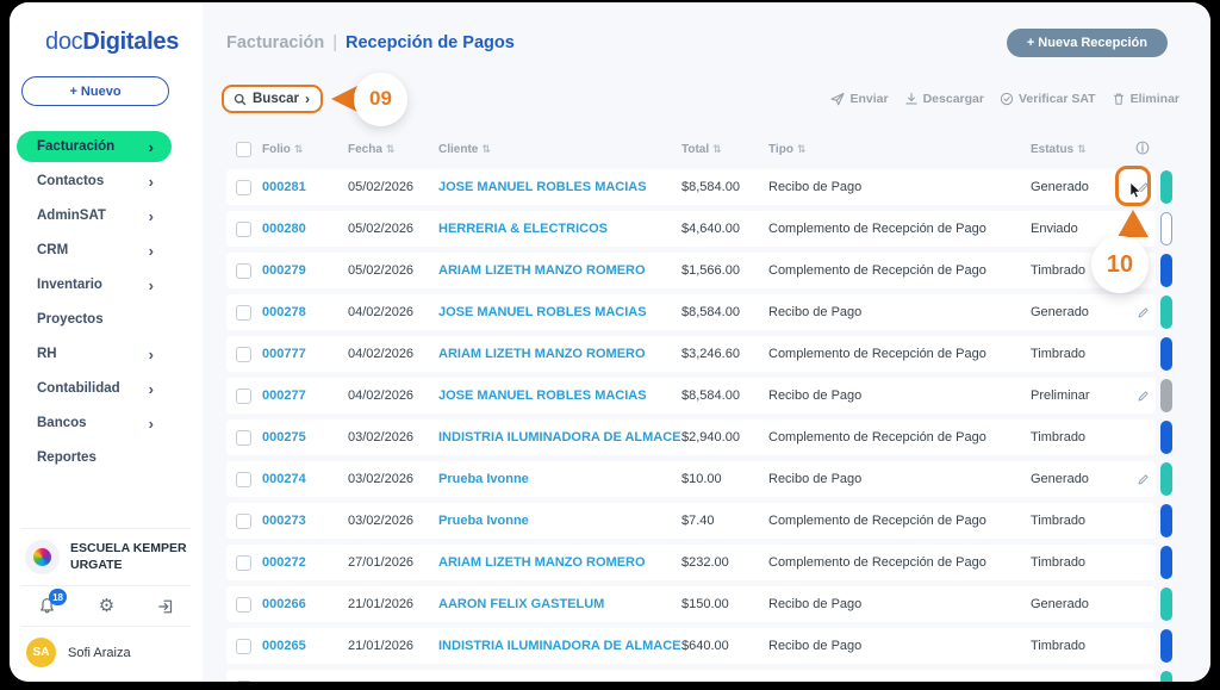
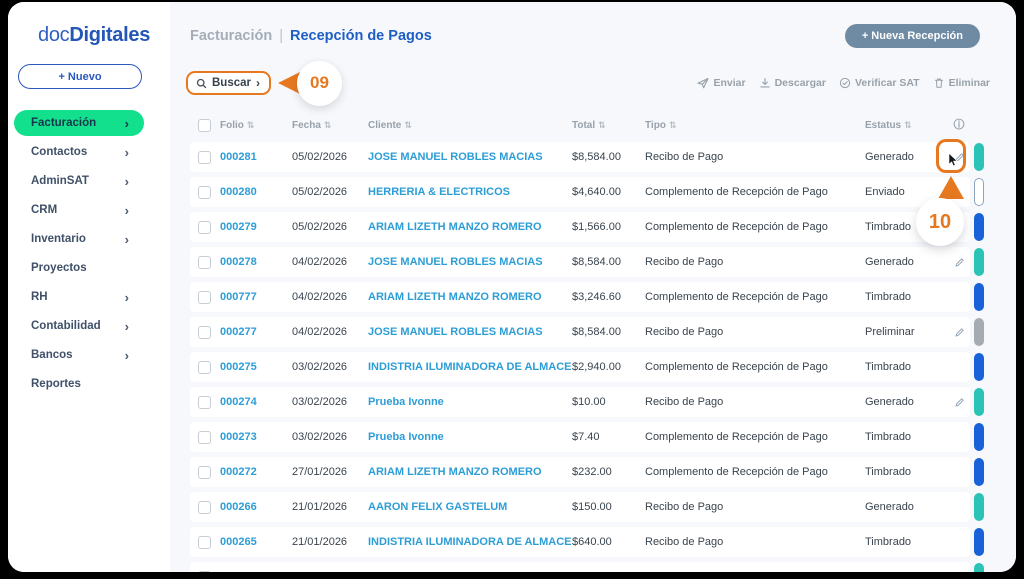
  docDigitales
  + Nuevo
  Facturación
  ›
  Contactos
  ›
  AdminSAT
  ›
  CRM
  ›
  Inventario
  ›
  Proyectos
  RH
  ›
  Contabilidad
  ›
  Bancos
  ›
  Reportes
- ESCUELA KEMPER URGATE
- 18
- ⚙
- SA
- Sofi Araiza
  Facturación | Recepción de Pagos
  + Nueva Recepción
  Buscar
  ›
  09
  Enviar
  Descargar
  Verificar SAT
  Eliminar
  Folio
  ⇅
  Fecha
  ⇅
  Cliente
  ⇅
  Total
  ⇅
  Tipo
  ⇅
  Estatus
  ⇅
  ⓘ
  000281
  05/02/2026
  JOSE MANUEL ROBLES MACIAS
  $8,584.00
  Recibo de Pago
  Generado
  000280
  05/02/2026
  HERRERIA & ELECTRICOS
  $4,640.00
  Complemento de Recepción de Pago
  Enviado
  000279
  05/02/2026
  ARIAM LIZETH MANZO ROMERO
  $1,566.00
  Complemento de Recepción de Pago
  Timbrado
  000278
  04/02/2026
  JOSE MANUEL ROBLES MACIAS
  $8,584.00
  Recibo de Pago
  Generado
  000777
  04/02/2026
  ARIAM LIZETH MANZO ROMERO
  $3,246.60
  Complemento de Recepción de Pago
  Timbrado
  000277
  04/02/2026
  JOSE MANUEL ROBLES MACIAS
  $8,584.00
  Recibo de Pago
  Preliminar
  000275
  03/02/2026
  INDISTRIA ILUMINADORA DE ALMACE
  $2,940.00
  Complemento de Recepción de Pago
  Timbrado
  000274
  03/02/2026
  Prueba Ivonne
  $10.00
  Recibo de Pago
  Generado
  000273
  03/02/2026
  Prueba Ivonne
  $7.40
  Complemento de Recepción de Pago
  Timbrado
  000272
  27/01/2026
  ARIAM LIZETH MANZO ROMERO
  $232.00
  Complemento de Recepción de Pago
  Timbrado
  000266
  21/01/2026
  AARON FELIX GASTELUM
  $150.00
  Recibo de Pago
  Generado
  000265
  21/01/2026
  INDISTRIA ILUMINADORA DE ALMACE
  $640.00
  Recibo de Pago
  Timbrado
  10
